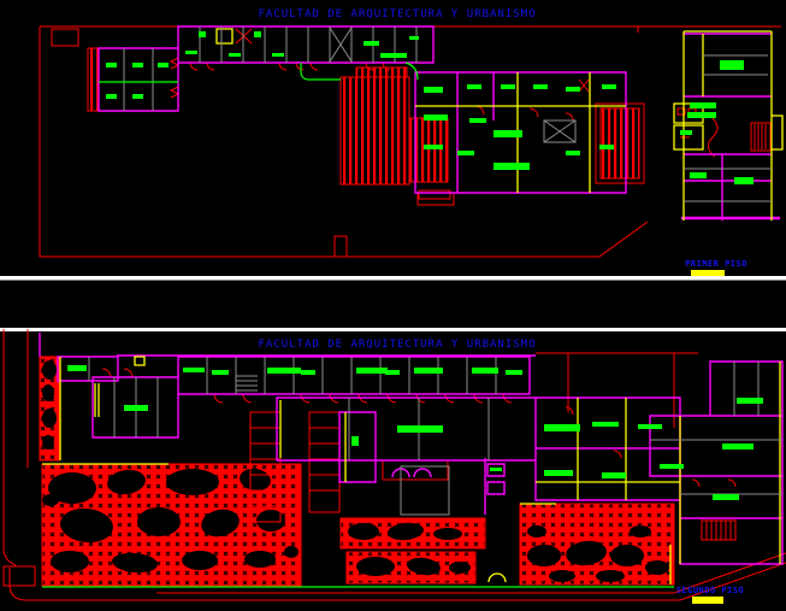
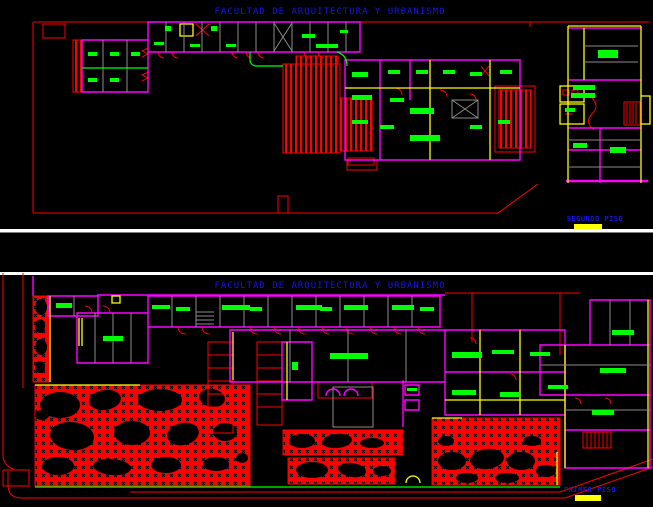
  FACULTAD DE ARQUITECTURA Y URBANISMO
- PRIMER PISO
+ SEGUNDO PISO
  FACULTAD DE ARQUITECTURA Y URBANISMO
- SEGUNDO PISO
+ PRIMER PISO
